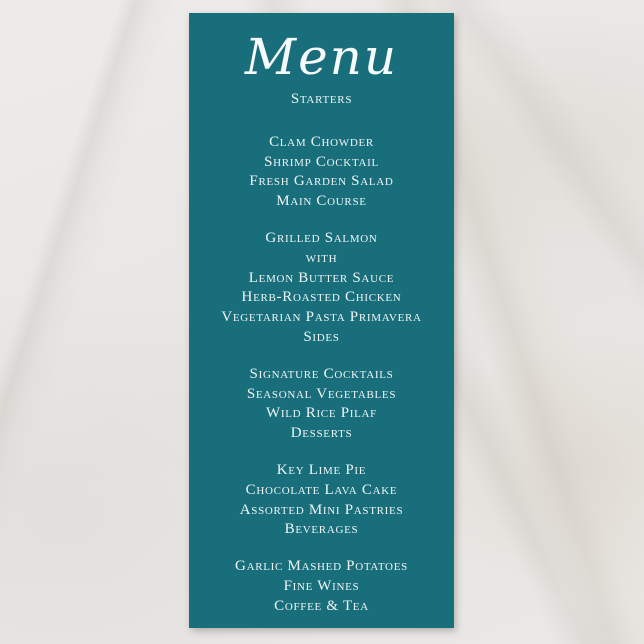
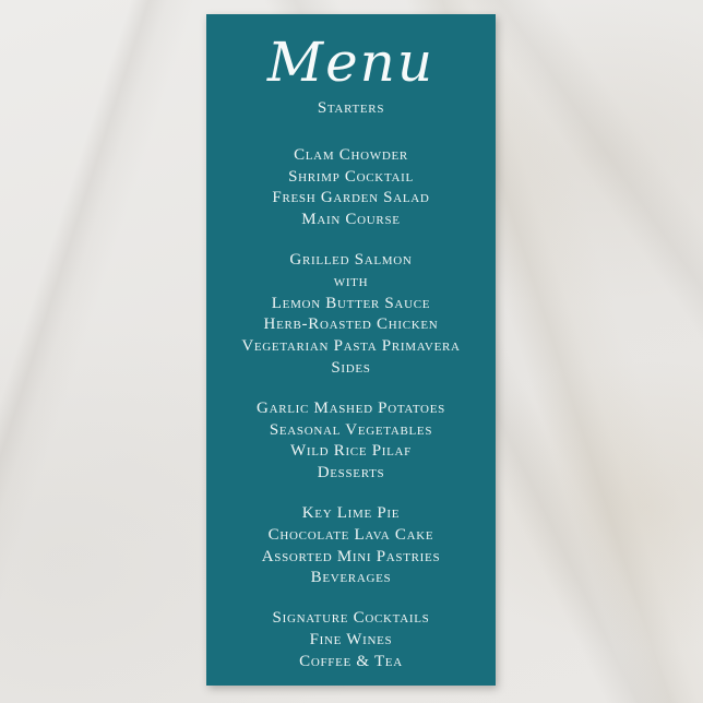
  Menu
  Starters
  Clam Chowder
  Shrimp Cocktail
  Fresh Garden Salad
  Main Course
  Grilled Salmon
  with
  Lemon Butter Sauce
  Herb-Roasted Chicken
  Vegetarian Pasta Primavera
  Sides
- Signature Cocktails
+ Garlic Mashed Potatoes
  Seasonal Vegetables
  Wild Rice Pilaf
  Desserts
  Key Lime Pie
  Chocolate Lava Cake
  Assorted Mini Pastries
  Beverages
- Garlic Mashed Potatoes
+ Signature Cocktails
  Fine Wines
  Coffee & Tea
